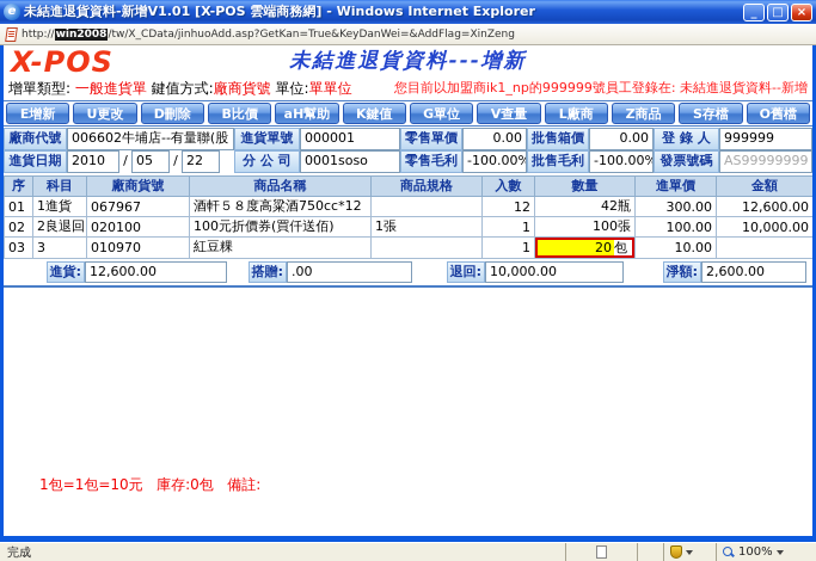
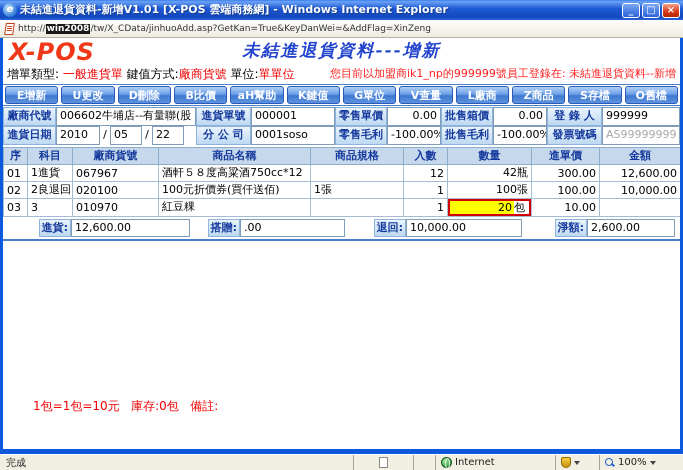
  e
  未結進退貨資料-新增V1.01 [X-POS 雲端商務網] - Windows Internet Explorer
  _
  □
  ×
  http://win2008/tw/X_CData/jinhuoAdd.asp?GetKan=True&KeyDanWei=&AddFlag=XinZeng
  X-POS
  未結進退貨資料---增新
  增單類型: 一般進貨單 鍵值方式:廠商貨號 單位:單單位
  您目前以加盟商ik1_np的999999號員工登錄在: 未結進退貨資料--新增
  E增新
  U更改
  D刪除
  B比價
  aH幫助
  K鍵值
  G單位
  V查量
  L廠商
  Z商品
  S存檔
  O舊檔
  廠商代號
  006602牛埔店--有量聯(股
  進貨單號
  000001
  零售單價
  0.00
  批售箱價
  0.00
  登 錄 人
  999999
  進貨日期
  2010
  /
  05
  /
  22
  分 公 司
  0001soso
  零售毛利
  -100.00%
  批售毛利
  -100.00%
  發票號碼
  AS99999999
  序	科目	廠商貨號	商品名稱	商品規格	入數	數量	進單價	金額
  01	1進貨	067967	酒軒５８度高粱酒750cc*12		12	42瓶	300.00	12,600.00
  02	2良退回	020100	100元折價券(買仟送佰)	1張	1	100張	100.00	10,000.00
  03	3	010970	紅豆粿		1	20 包	10.00
  進貨:
  12,600.00
  搭贈:
  .00
  退回:
  10,000.00
  淨額:
  2,600.00
  1包=1包=10元 庫存:0包 備註:
  完成
+ Internet
  100%
